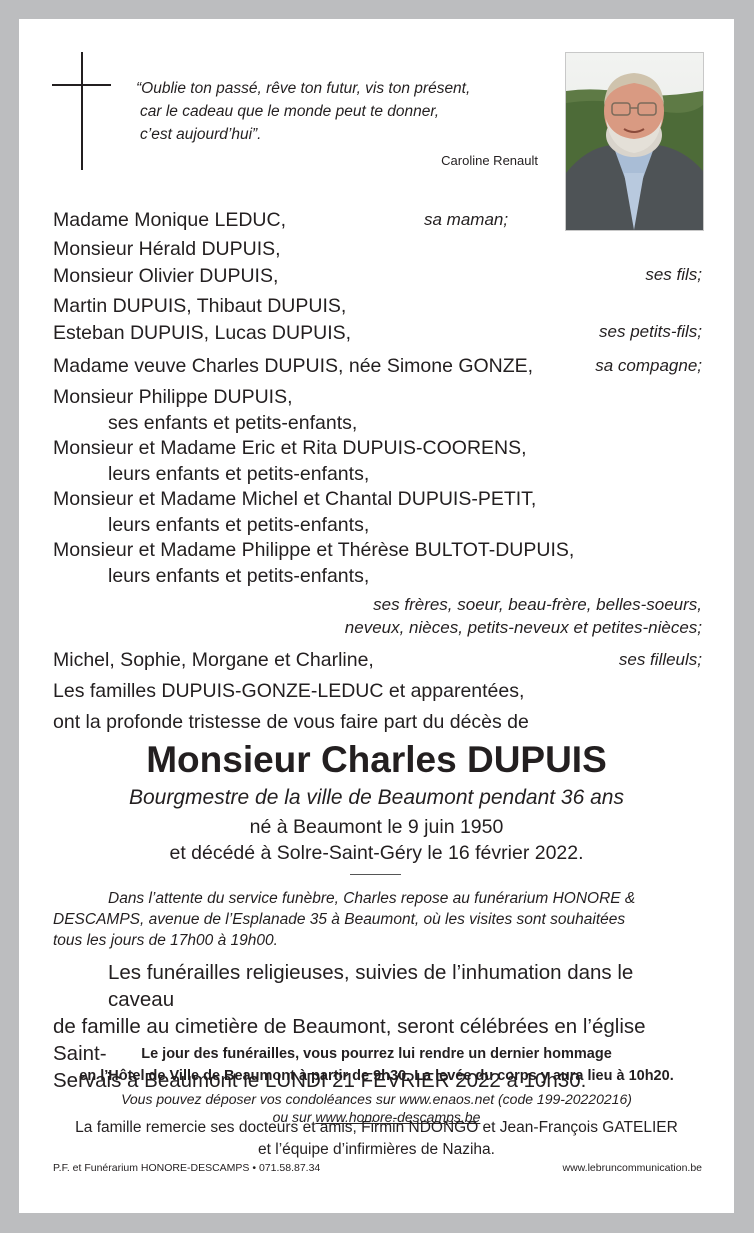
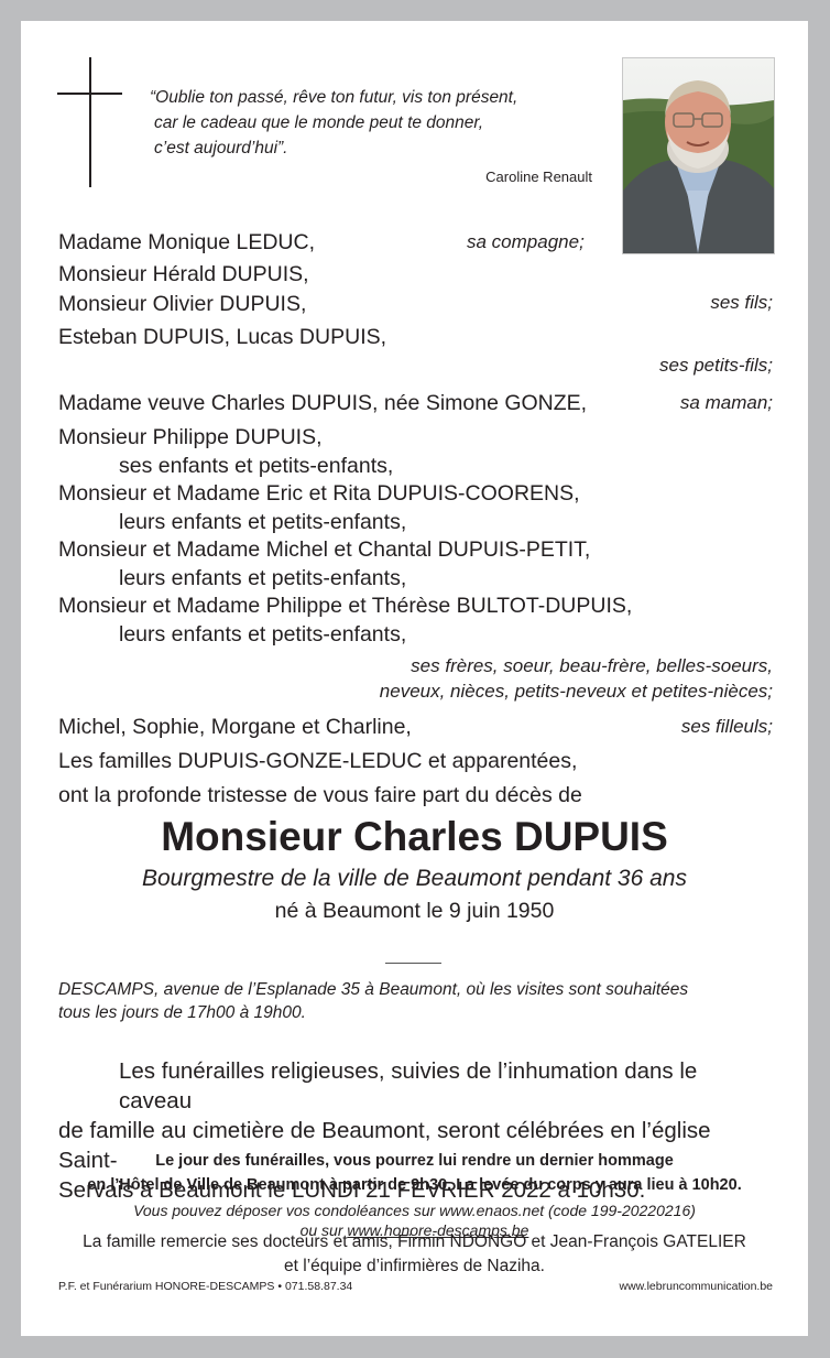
  “Oublie ton passé, rêve ton futur, vis ton présent,
  car le cadeau que le monde peut te donner,
  c’est aujourd’hui”.
  Caroline Renault
  Madame Monique LEDUC,
- sa maman;
+ sa compagne;
  Monsieur Hérald DUPUIS,
  Monsieur Olivier DUPUIS,
  ses fils;
- Martin DUPUIS, Thibaut DUPUIS,
  Esteban DUPUIS, Lucas DUPUIS,
  ses petits-fils;
  Madame veuve Charles DUPUIS, née Simone GONZE,
- sa compagne;
+ sa maman;
  Monsieur Philippe DUPUIS,
  ses enfants et petits-enfants,
  Monsieur et Madame Eric et Rita DUPUIS-COORENS,
  leurs enfants et petits-enfants,
  Monsieur et Madame Michel et Chantal DUPUIS-PETIT,
  leurs enfants et petits-enfants,
  Monsieur et Madame Philippe et Thérèse BULTOT-DUPUIS,
  leurs enfants et petits-enfants,
  ses frères, soeur, beau-frère, belles-soeurs,
  neveux, nièces, petits-neveux et petites-nièces;
  Michel, Sophie, Morgane et Charline,
  ses filleuls;
  Les familles DUPUIS-GONZE-LEDUC et apparentées,
  ont la profonde tristesse de vous faire part du décès de
  Monsieur Charles DUPUIS
  Bourgmestre de la ville de Beaumont pendant 36 ans
  né à Beaumont le 9 juin 1950
- et décédé à Solre-Saint-Géry le 16 février 2022.
- Dans l’attente du service funèbre, Charles repose au funérarium HONORE &
  DESCAMPS, avenue de l’Esplanade 35 à Beaumont, où les visites sont souhaitées
  tous les jours de 17h00 à 19h00.
  Les funérailles religieuses, suivies de l’inhumation dans le caveau
  de famille au cimetière de Beaumont, seront célébrées en l’église Saint-
  Servais à Beaumont le LUNDI 21 FEVRIER 2022 à 10h30.
  Le jour des funérailles, vous pourrez lui rendre un dernier hommage
  en l’Hôtel de Ville de Beaumont à partir de 9h30. La levée du corps y aura lieu à 10h20.
  Vous pouvez déposer vos condoléances sur www.enaos.net (code 199-20220216)
  ou sur www.honore-descamps.be
  La famille remercie ses docteurs et amis, Firmin NDONGO et Jean-François GATELIER
  et l’équipe d’infirmières de Naziha.
  P.F. et Funérarium HONORE-DESCAMPS • 071.58.87.34
  www.lebruncommunication.be
